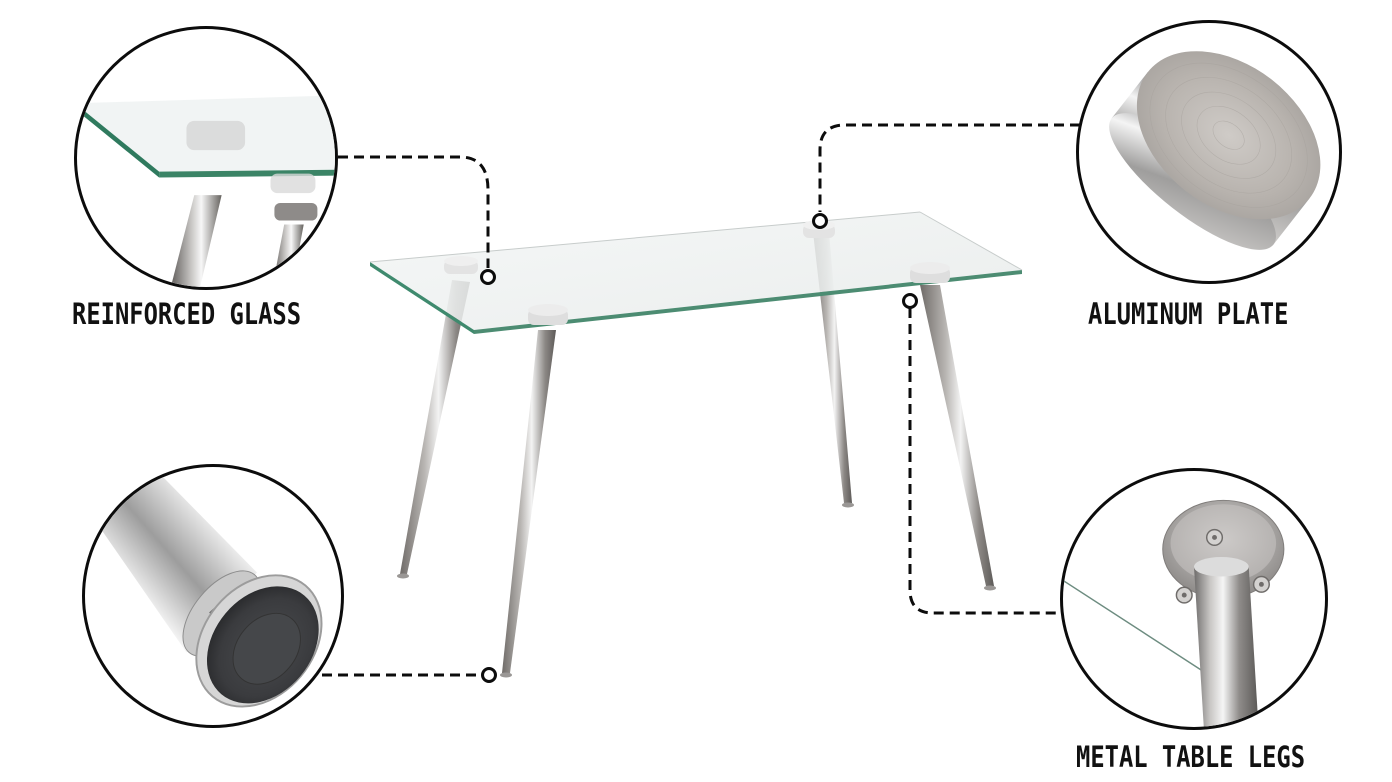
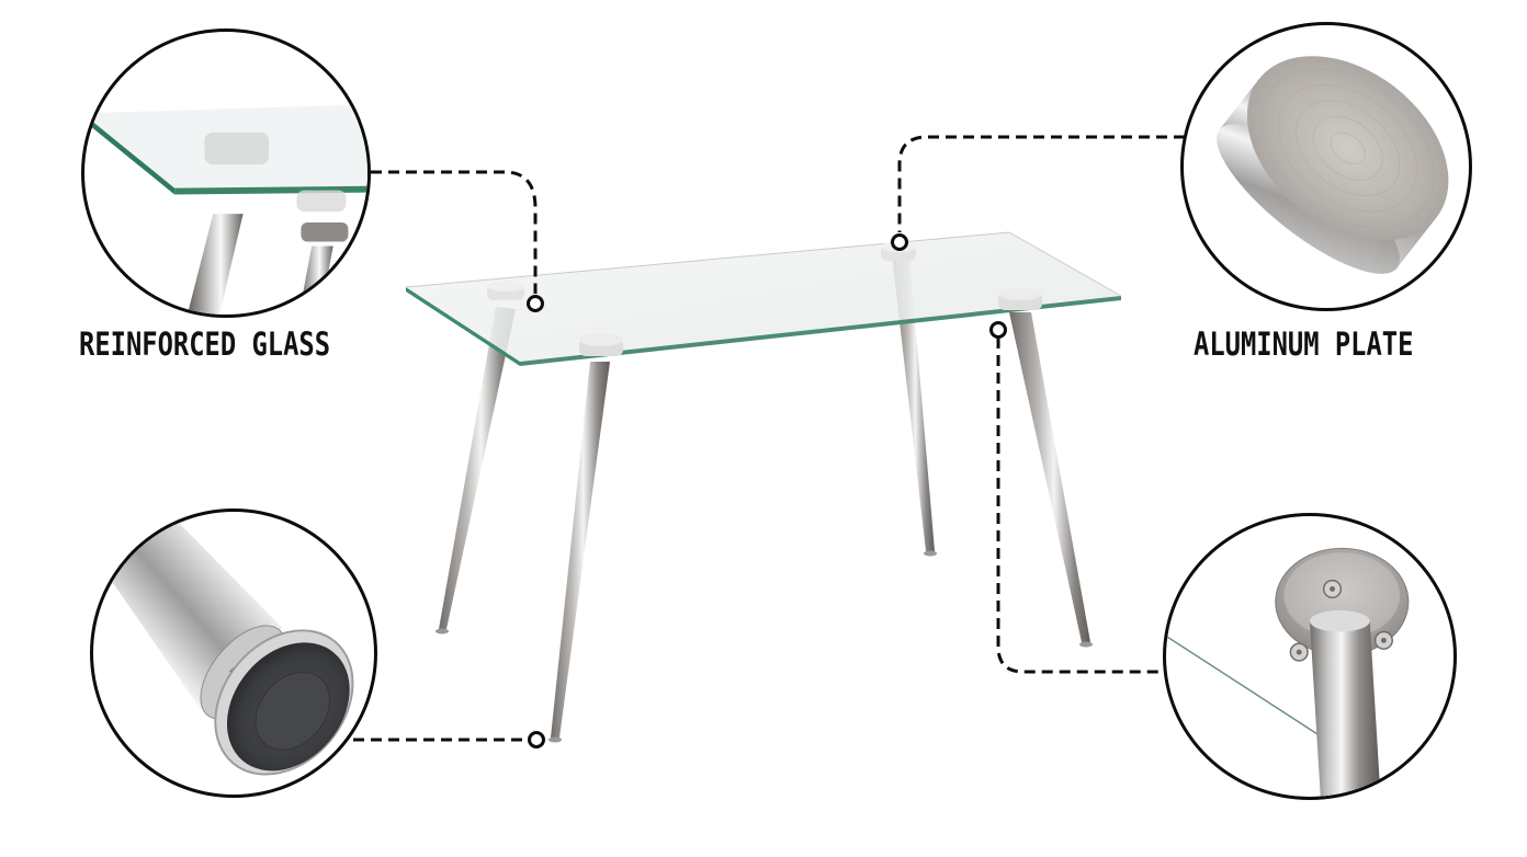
  REINFORCED GLASS
  ALUMINUM PLATE
- METAL TABLE LEGS
